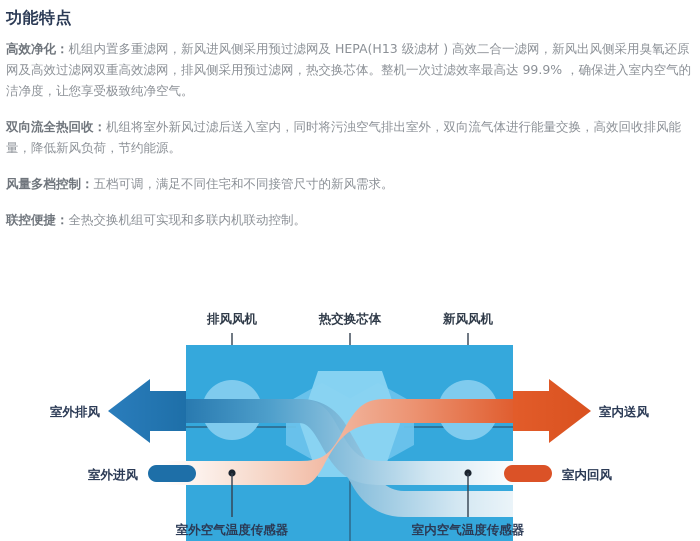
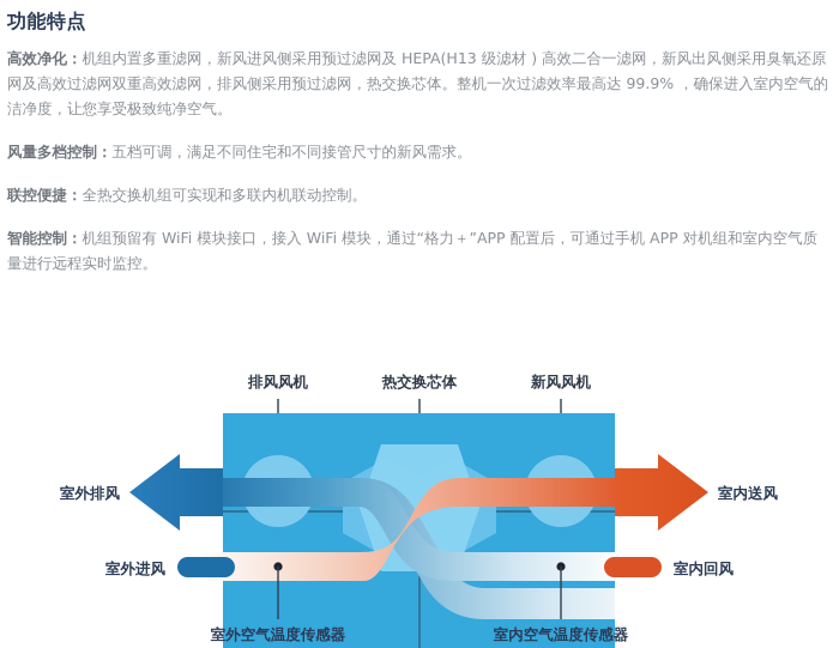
  功能特点
  高效净化：机组内置多重滤网，新风进风侧采用预过滤网及 HEPA(H13 级滤材 ) 高效二合一滤网，新风出风侧采用臭氧还原网及高效过滤网双重高效滤网，排风侧采用预过滤网，热交换芯体。整机一次过滤效率最高达 99.9% ，确保进入室内空气的洁净度，让您享受极致纯净空气。
- 双向流全热回收：机组将室外新风过滤后送入室内，同时将污浊空气排出室外，双向流气体进行能量交换，高效回收排风能量，降低新风负荷，节约能源。
  风量多档控制：五档可调，满足不同住宅和不同接管尺寸的新风需求。
  联控便捷：全热交换机组可实现和多联内机联动控制。
+ 智能控制：机组预留有 WiFi 模块接口，接入 WiFi 模块，通过“格力＋”APP 配置后，可通过手机 APP 对机组和室内空气质量进行远程实时监控。
  排风风机
  热交换芯体
  新风风机
  室外排风
  室内送风
  室外进风
  室内回风
  室外空气温度传感器
  室内空气温度传感器
